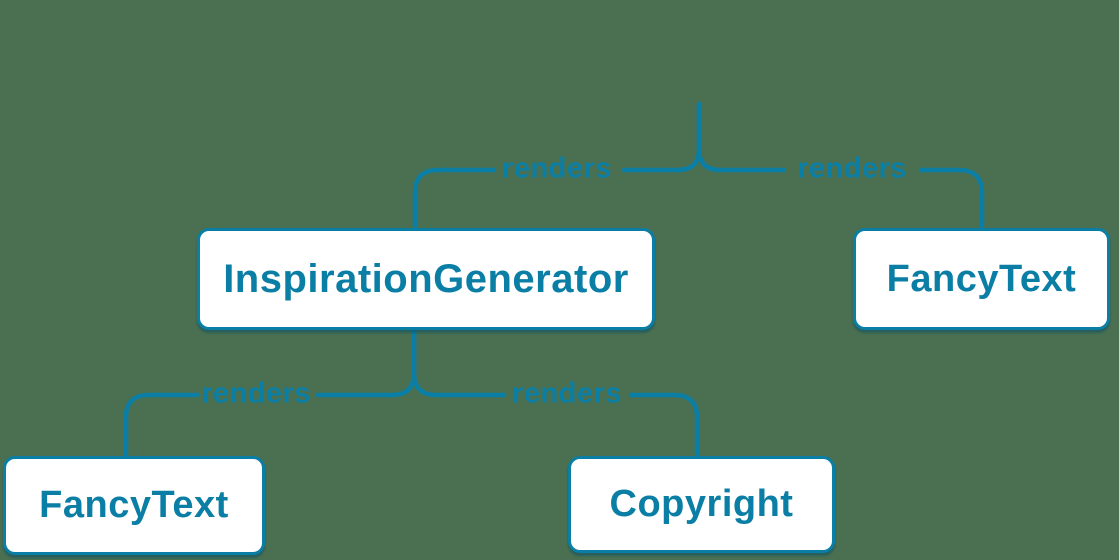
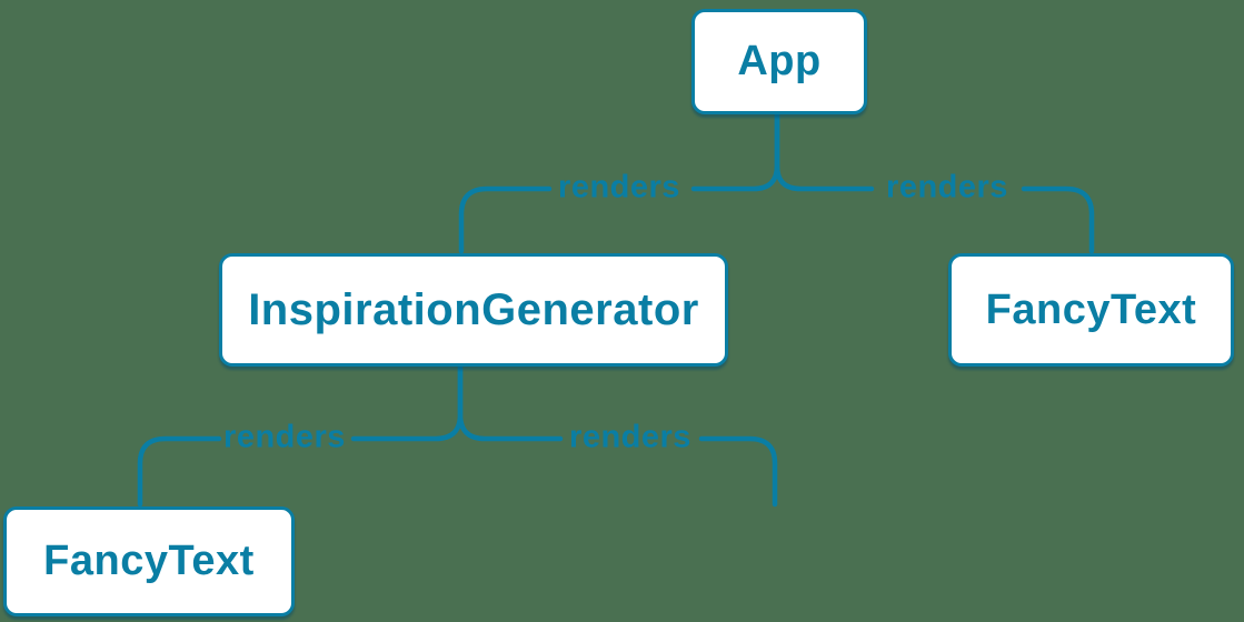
+ App
  InspirationGenerator
  FancyText
  FancyText
- Copyright
  renders
  renders
  renders
  renders
